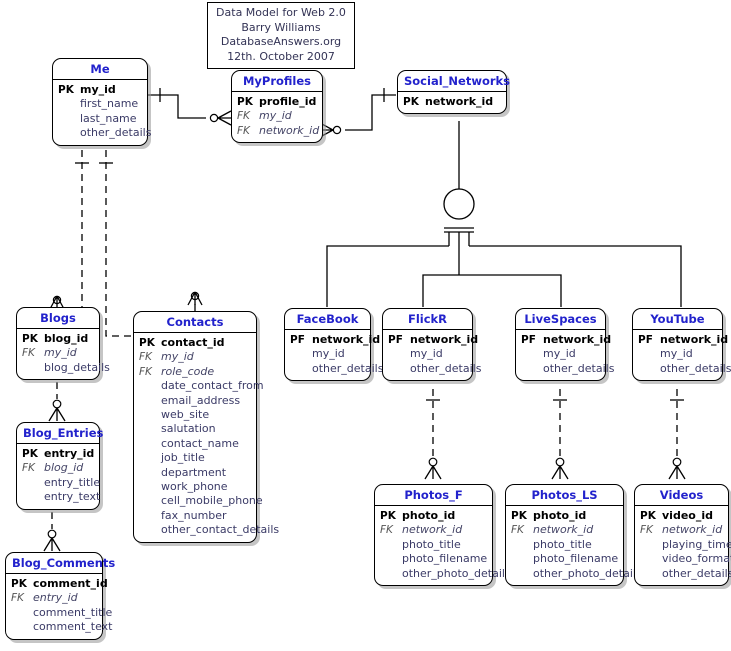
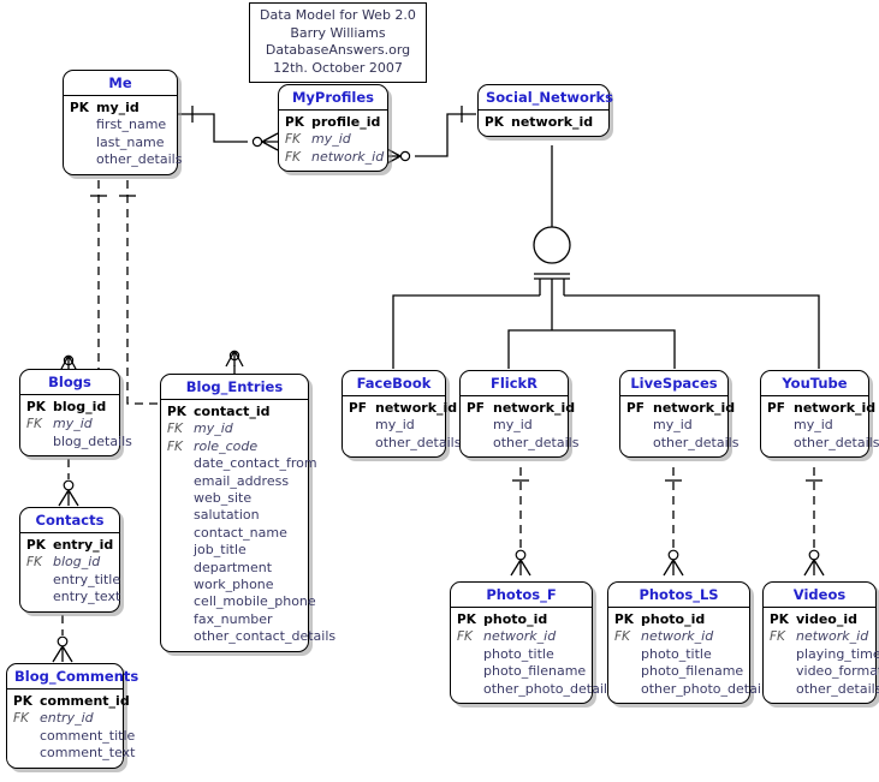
  Data Model for Web 2.0
  Barry Williams
  DatabaseAnswers.org
  12th. October 2007
  Me
  PK
  my_id
  first_name
  last_name
  other_details
  MyProfiles
  PK
  profile_id
  FK
  my_id
  FK
  network_id
  Social_Networks
  PK
  network_id
  Blogs
  PK
  blog_id
  FK
  my_id
  blog_details
- Blog_Entries
+ Contacts
  PK
  entry_id
  FK
  blog_id
  entry_title
  entry_text
  Blog_Comments
  PK
  comment_id
  FK
  entry_id
  comment_title
  comment_text
- Contacts
+ Blog_Entries
  PK
  contact_id
  FK
  my_id
  FK
  role_code
  date_contact_from
  email_address
  web_site
  salutation
  contact_name
  job_title
  department
  work_phone
  cell_mobile_phone
  fax_number
  other_contact_details
  FaceBook
  PF
  network_id
  my_id
  other_details
  FlickR
  PF
  network_id
  my_id
  other_details
  LiveSpaces
  PF
  network_id
  my_id
  other_details
  YouTube
  PF
  network_id
  my_id
  other_details
  Photos_F
  PK
  photo_id
  FK
  network_id
  photo_title
  photo_filename
  other_photo_detail
  Photos_LS
  PK
  photo_id
  FK
  network_id
  photo_title
  photo_filename
  other_photo_detai
  Videos
  PK
  video_id
  FK
  network_id
  playing_time
  video_forma
  other_detail
